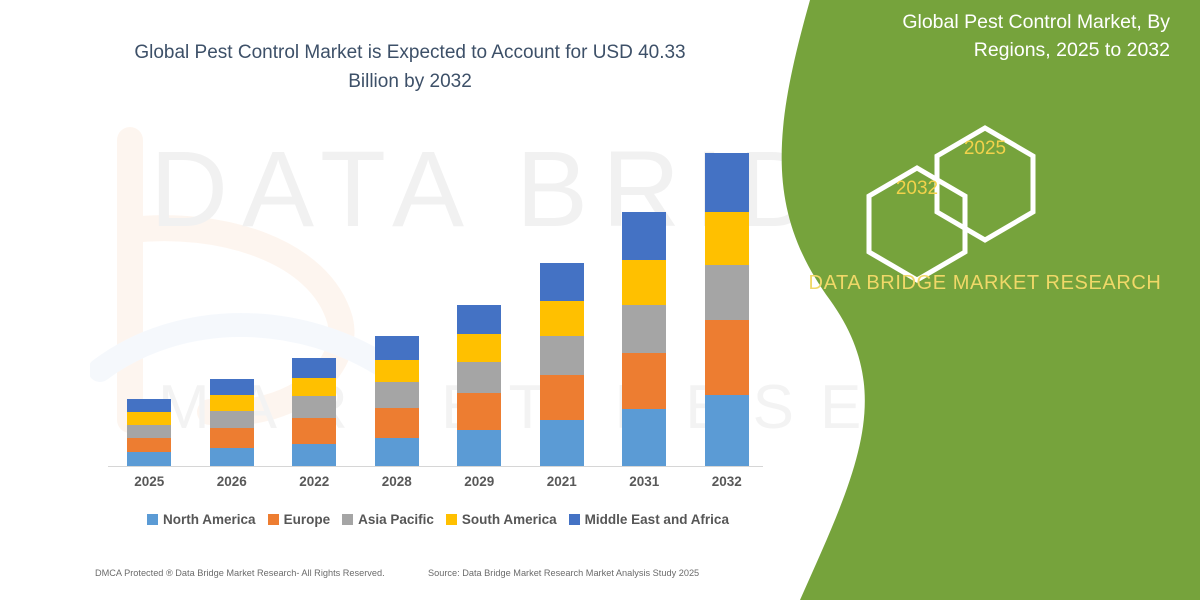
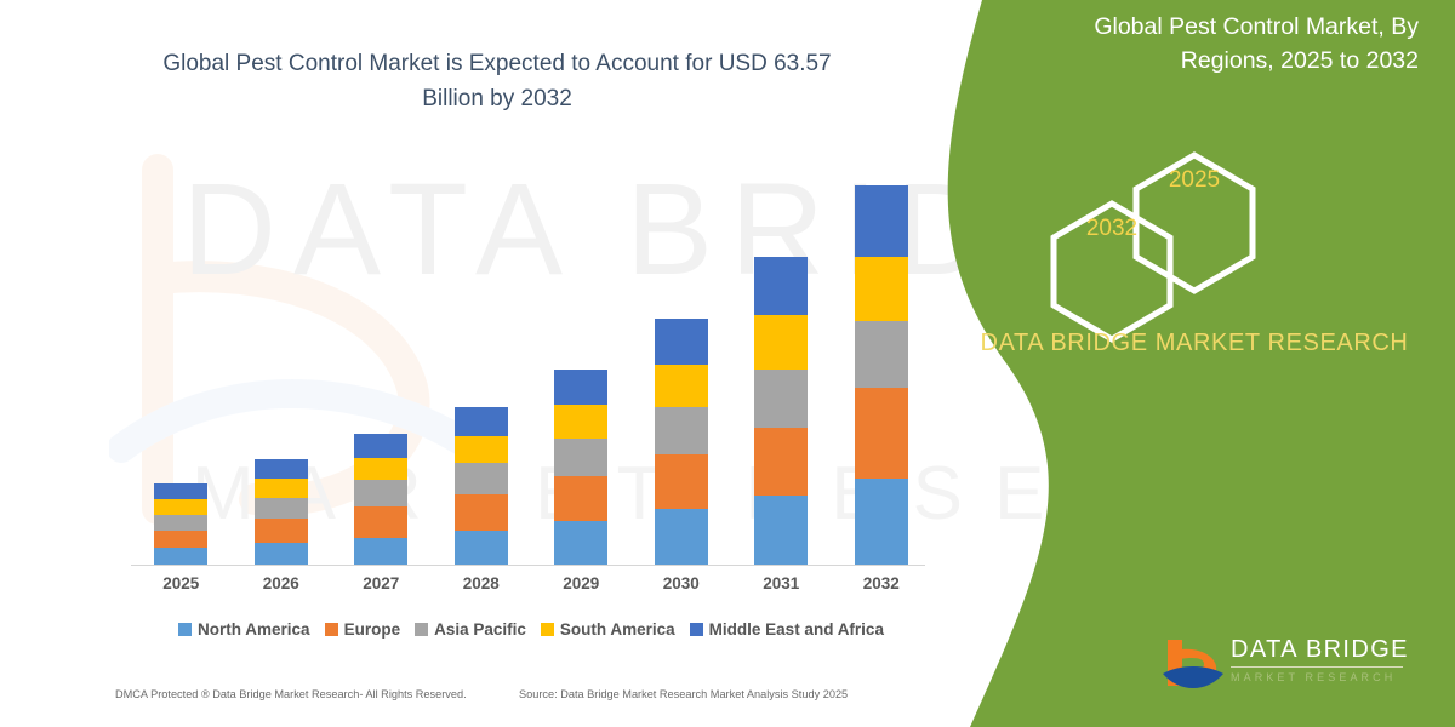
- Global Pest Control Market is Expected to Account for USD 40.33 Billion by 2032
+ Global Pest Control Market is Expected to Account for USD 63.57 Billion by 2032
  2025
  2026
- 2022
+ 2027
  2028
  2029
- 2021
+ 2030
  2031
  2032
  North America
  Europe
  Asia Pacific
  South America
  Middle East and Africa
  DMCA Protected ® Data Bridge Market Research- All Rights Reserved.
  Source: Data Bridge Market Research Market Analysis Study 2025
  Global Pest Control Market, By Regions, 2025 to 2032
  2025
  2032
  DATA BRIDGE MARKET RESEARCH
+ DATA BRIDGE
+ MARKET RESEARCH
